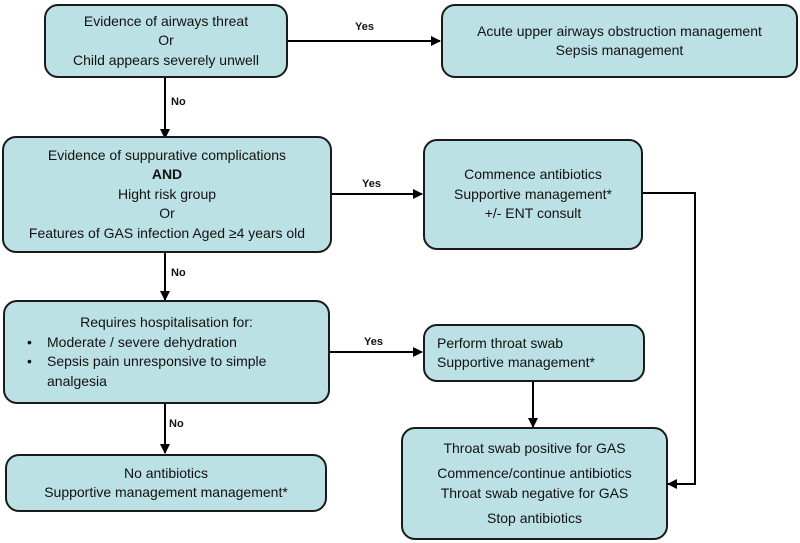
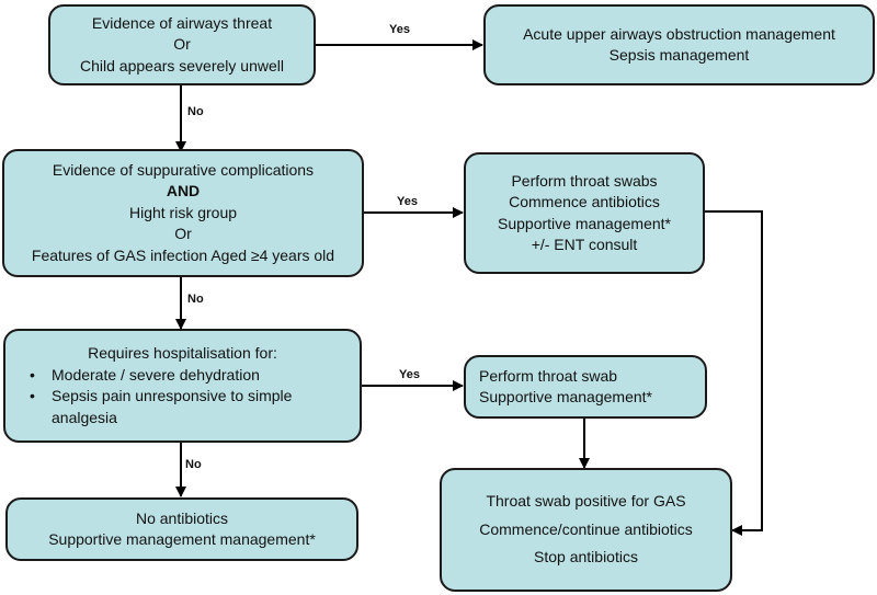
  Yes
  No
  Yes
  No
  Yes
  No
  Evidence of airways threat
  Or
  Child appears severely unwell
  Acute upper airways obstruction management
  Sepsis management
  Evidence of suppurative complications
  AND
  Hight risk group
  Or
  Features of GAS infection Aged ≥4 years old
+ Perform throat swabs
  Commence antibiotics
  Supportive management*
  +/- ENT consult
  Requires hospitalisation for:
  Moderate / severe dehydration
  Sepsis pain unresponsive to simple analgesia
  Perform throat swab
  Supportive management*
  No antibiotics
  Supportive management management*
  Throat swab positive for GAS
  Commence/continue antibiotics
- Throat swab negative for GAS
  Stop antibiotics
